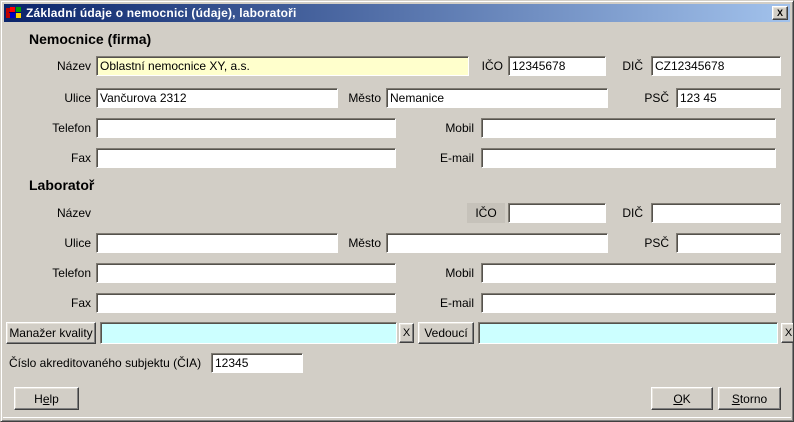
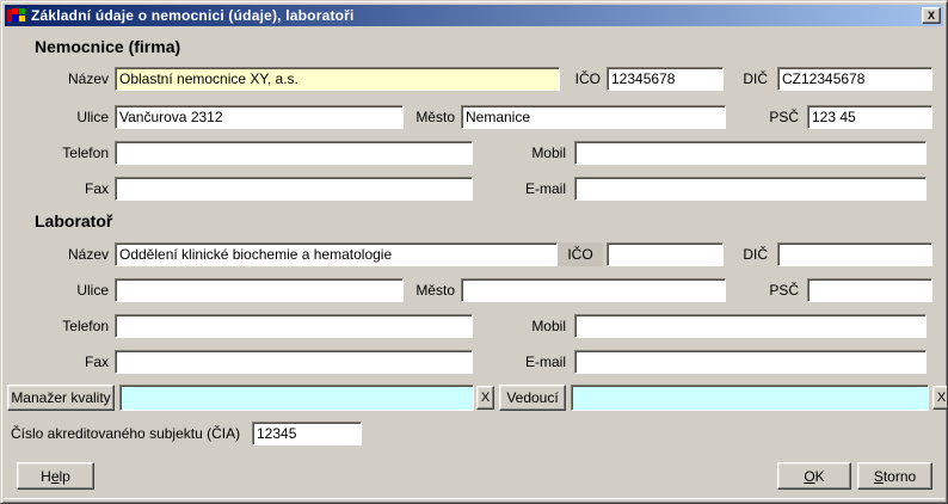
  Základní údaje o nemocnici (údaje), laboratoři
  X
  Nemocnice (firma)
  Název
  Oblastní nemocnice XY, a.s.
  IČO
  12345678
  DIČ
  CZ12345678
  Ulice
  Vančurova 2312
  Město
  Nemanice
  PSČ
  123 45
  Telefon
  Mobil
  Fax
  E-mail
  Laboratoř
  Název
+ Oddělení klinické biochemie a hematologie
  IČO
  DIČ
  Ulice
  Město
  PSČ
  Telefon
  Mobil
  Fax
  E-mail
  Manažer kvality
  X
  Vedoucí
  X
  Číslo akreditovaného subjektu (ČIA)
  12345
  Help
  OK
  Storno
